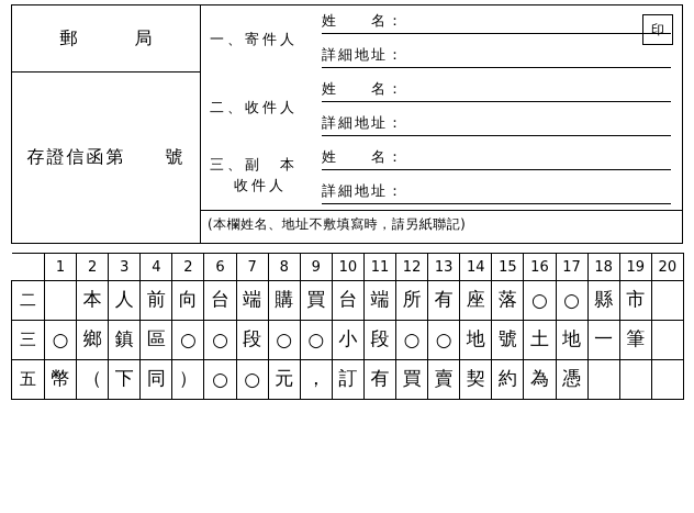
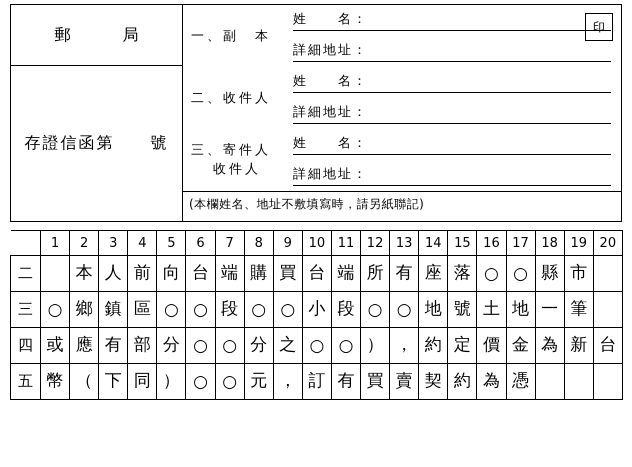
  郵 局
  存證信函第 號
  印
  一、
- 寄件人
+ 副 本
  姓 名：
  詳細地址：
  二、
  收件人
  姓 名：
  詳細地址：
- 三、副 本
+ 三、寄件人
  收件人
  姓 名：
  詳細地址：
  (本欄姓名、地址不敷填寫時，請另紙聯記)
- 	1	2	3	4	2	6	7	8	9	10	11	12	13	14	15	16	17	18	19	20
+ 	1	2	3	4	5	6	7	8	9	10	11	12	13	14	15	16	17	18	19	20
  二		本	人	前	向	台	端	購	買	台	端	所	有	座	落	○	○	縣	市
  三	○	鄉	鎮	區	○	○	段	○	○	小	段	○	○	地	號	土	地	一	筆
+ 四	或	應	有	部	分	○	○	分	之	○	○	）	，	約	定	價	金	為	新	台
  五	幣	（	下	同	）	○	○	元	，	訂	有	買	賣	契	約	為	憑
